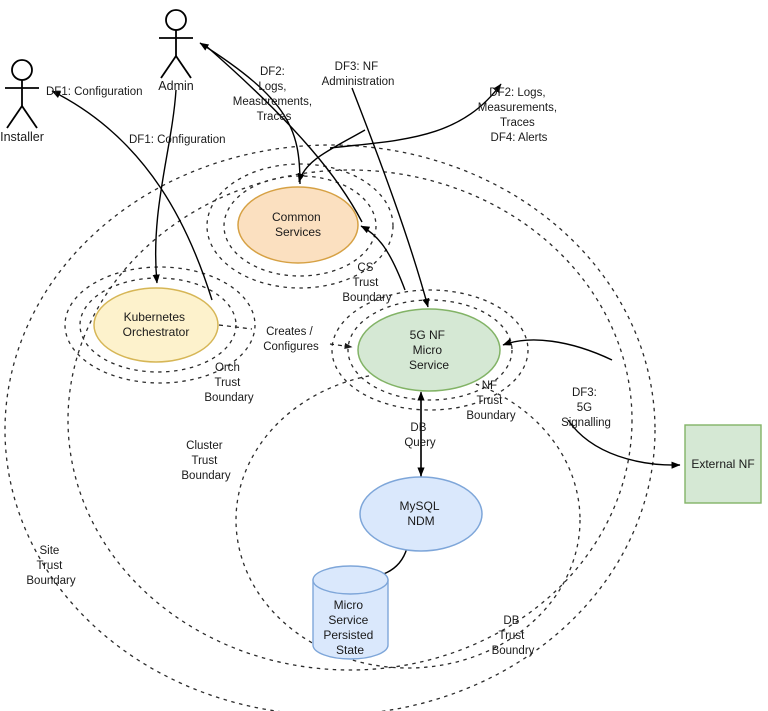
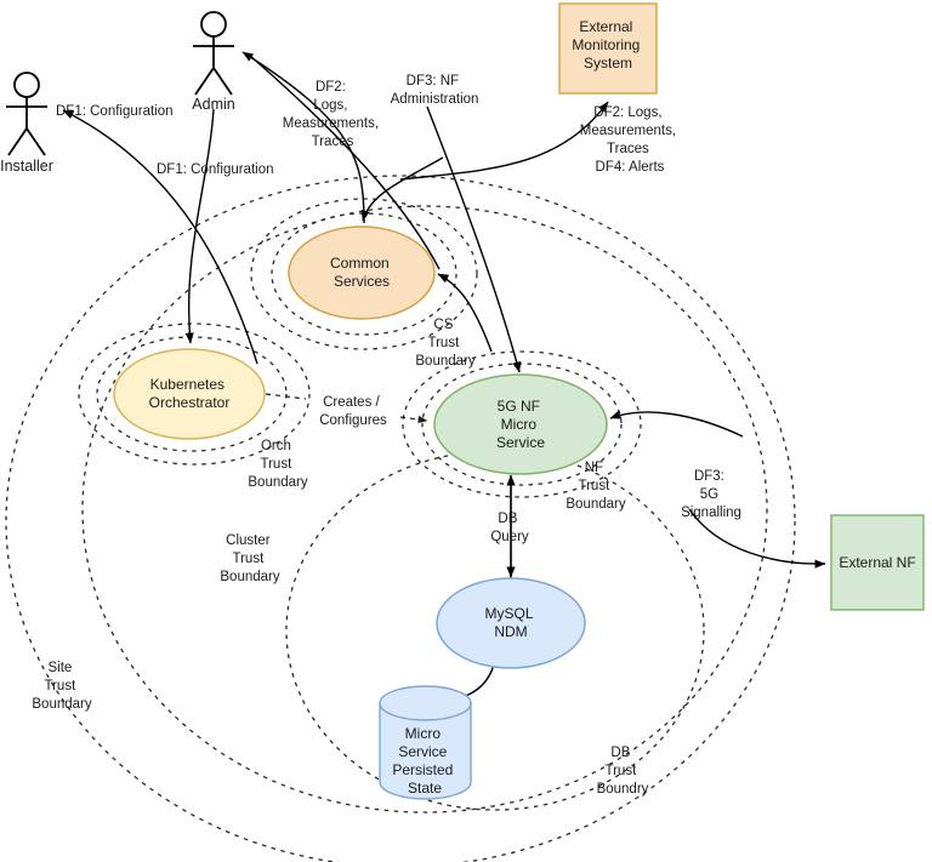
  Installer
  Admin
+ External Monitoring System
  External NF
  Common Services
  Kubernetes Orchestrator
  5G NF Micro Service
  MySQL NDM
  Micro Service Persisted State
  DF1: Configuration
  DF1: Configuration
  DF2: Logs, Measurements, Traces
  DF3: NF Administration
  DF2: Logs, Measurements, Traces DF4: Alerts
  Creates / Configures
  DB Query
  DF3: 5G Signalling
  Site Trust Boundary
  Cluster Trust Boundary
  Orch Trust Boundary
  CS Trust Boundary
  NF Trust Boundary
  DB Trust Boundry
